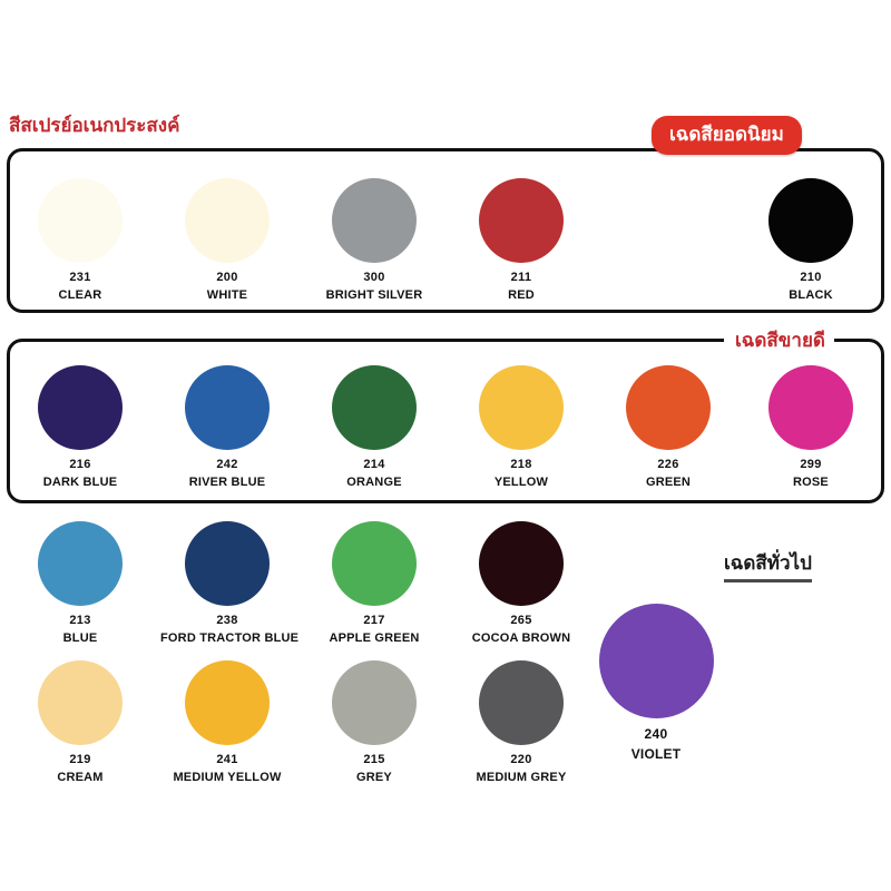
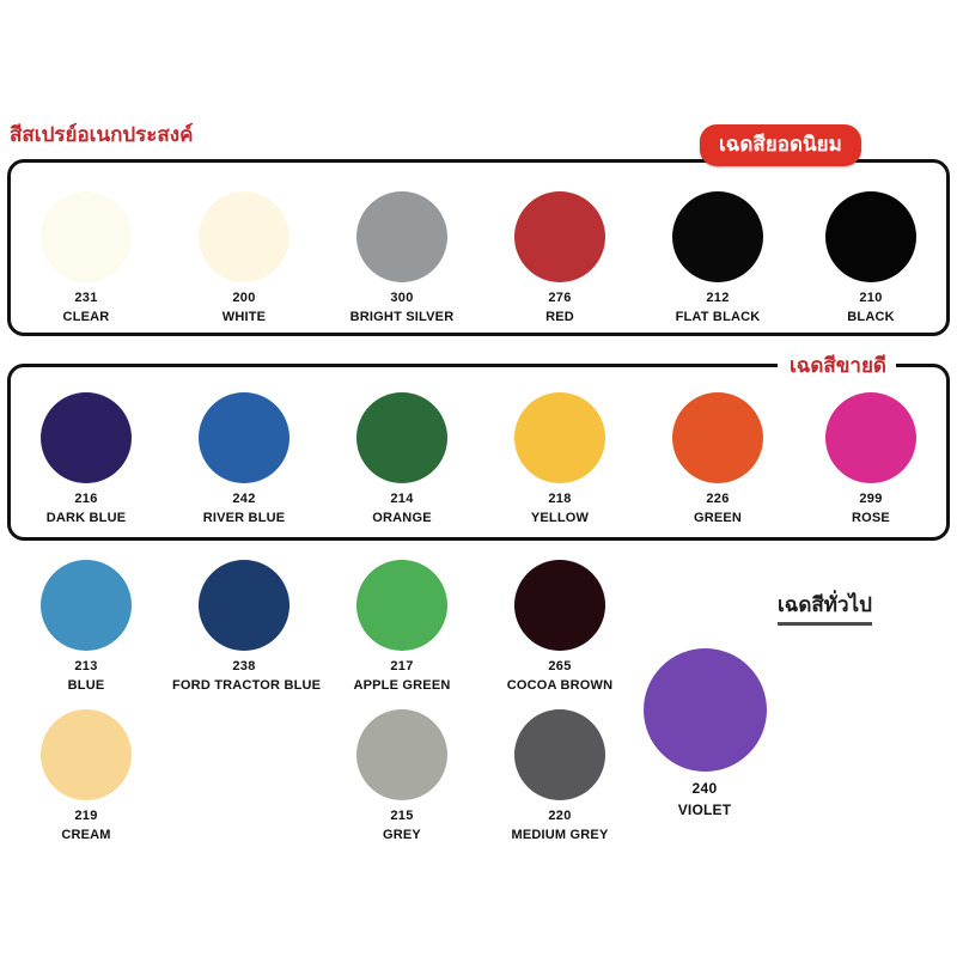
  สีสเปรย์อเนกประสงค์
  เฉดสียอดนิยม
  231
  CLEAR
  200
  WHITE
  300
  BRIGHT SILVER
- 211
+ 276
  RED
+ 212
+ FLAT BLACK
  210
  BLACK
  เฉดสีขายดี
  216
  DARK BLUE
  242
  RIVER BLUE
  214
  ORANGE
  218
  YELLOW
  226
  GREEN
  299
  ROSE
  เฉดสีทั่วไป
  213
  BLUE
  238
  FORD TRACTOR BLUE
  217
  APPLE GREEN
  265
  COCOA BROWN
  219
  CREAM
- 241
- MEDIUM YELLOW
  215
  GREY
  220
  MEDIUM GREY
  240
  VIOLET
